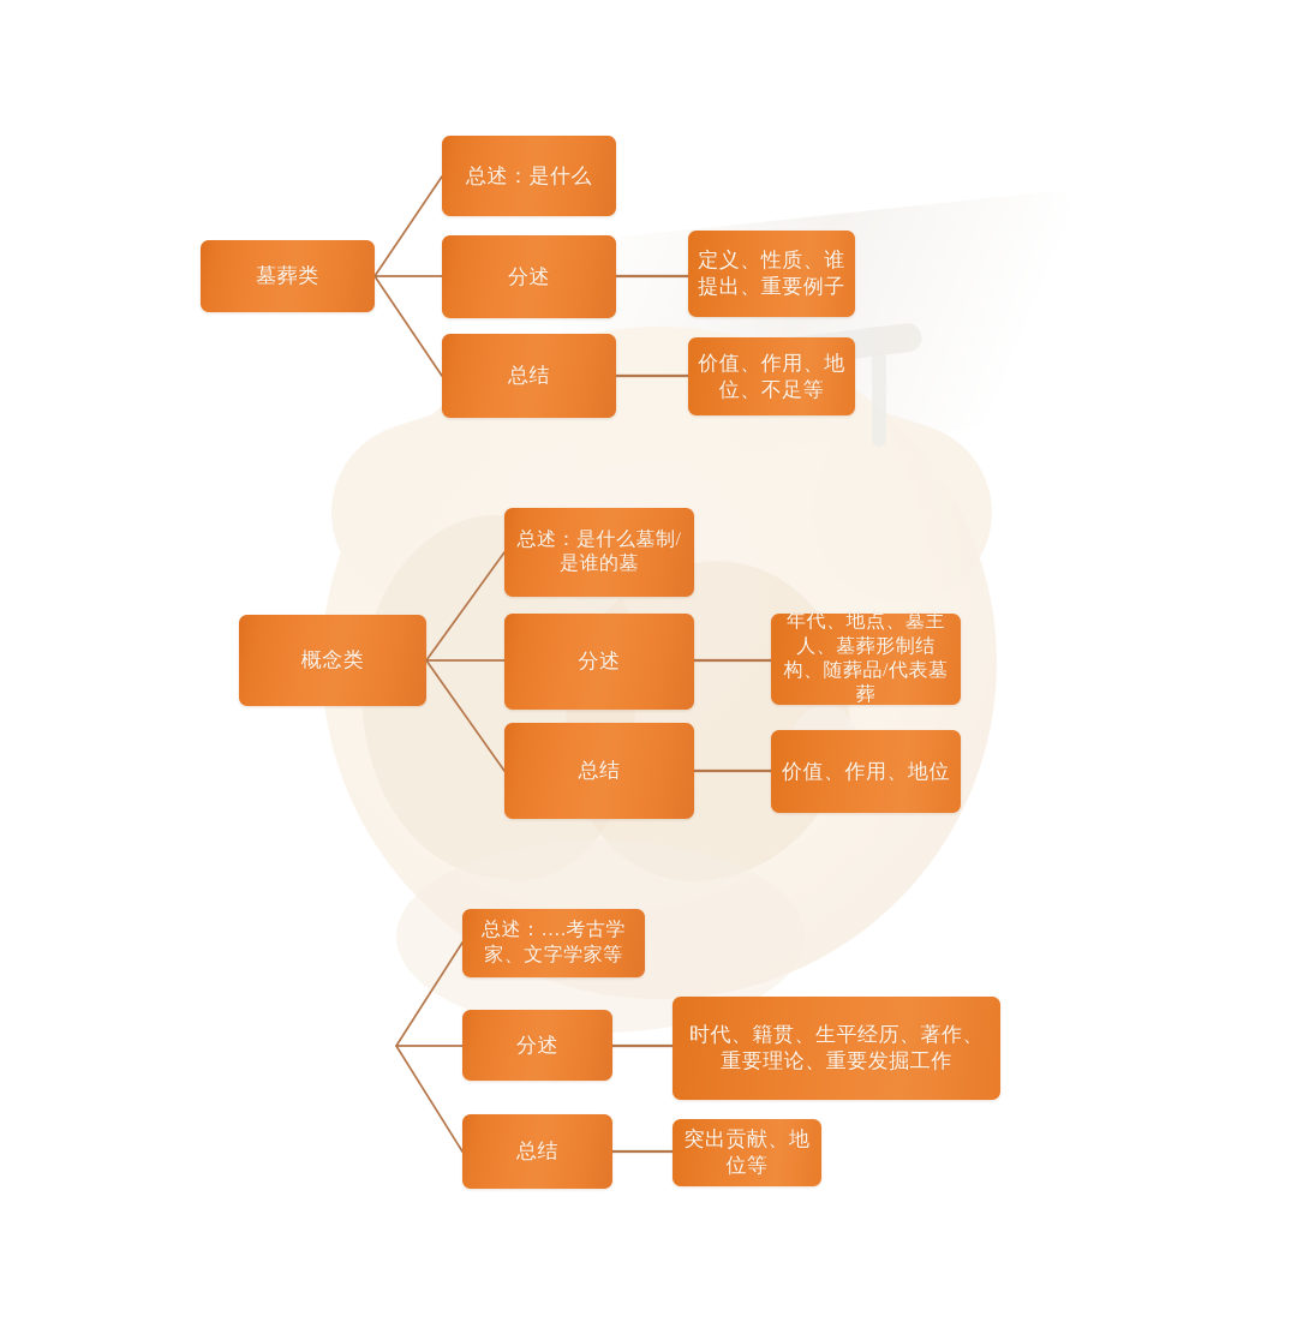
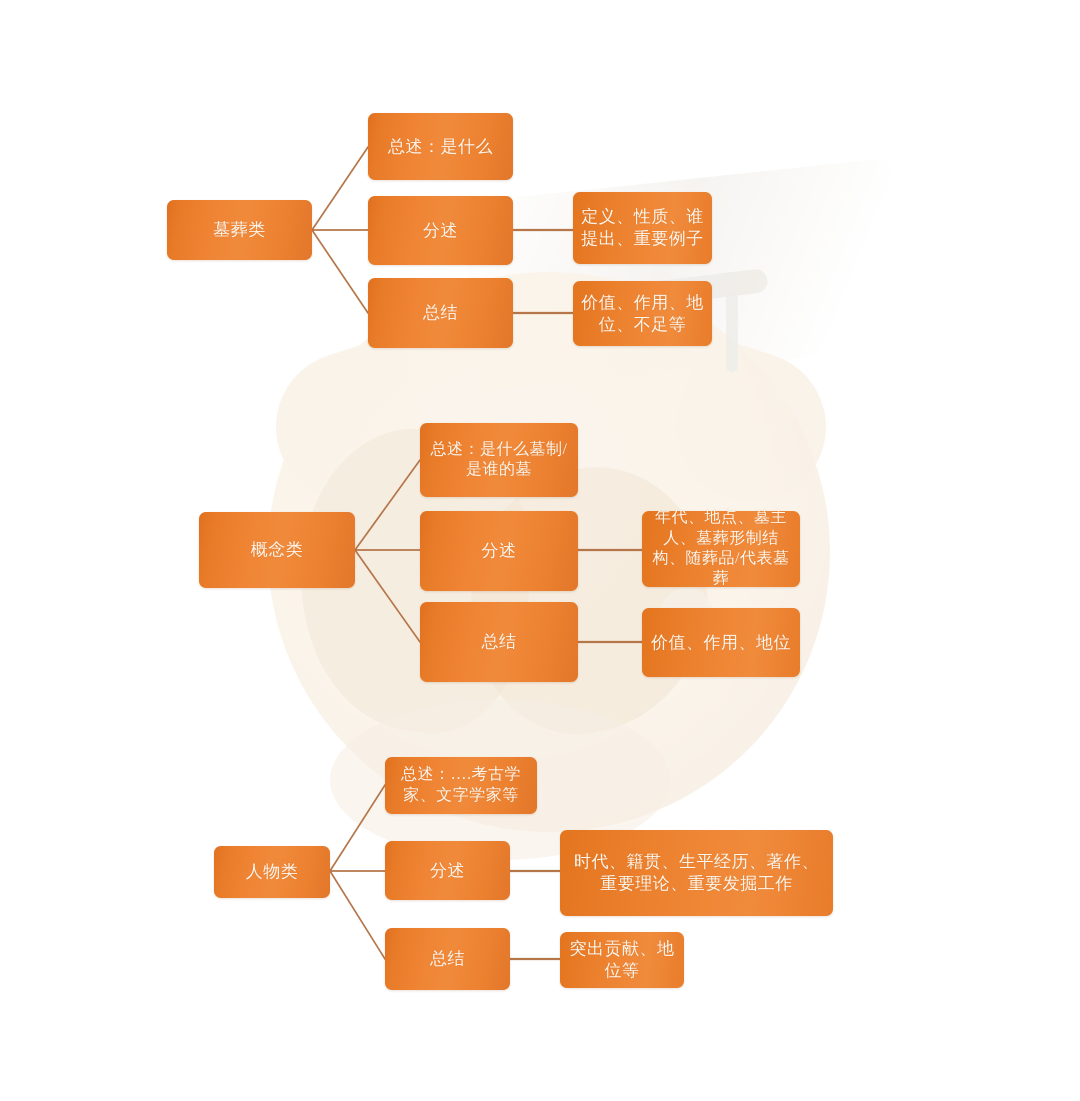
  墓葬类
  总述：是什么
  分述
  总结
  定义、性质、谁提出、重要例子
  价值、作用、地位、不足等
  概念类
  总述：是什么墓制/是谁的墓
  分述
  总结
  年代、地点、墓主人、墓葬形制结构、随葬品/代表墓葬
  价值、作用、地位
+ 人物类
  总述：….考古学家、文字学家等
  分述
  总结
  时代、籍贯、生平经历、著作、重要理论、重要发掘工作
  突出贡献、地位等
